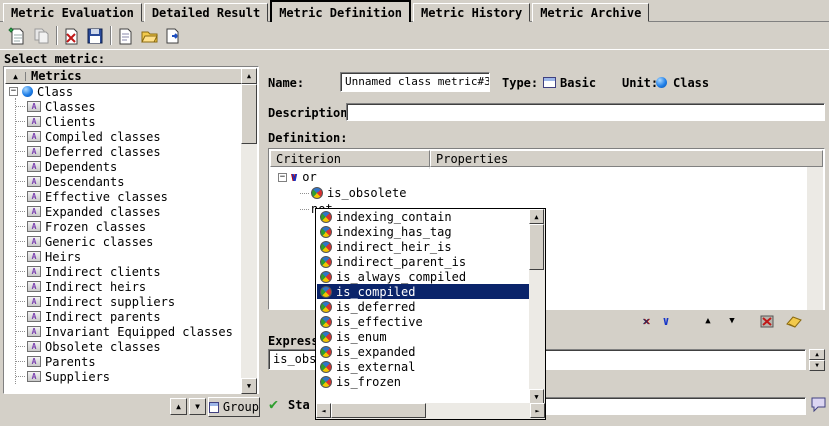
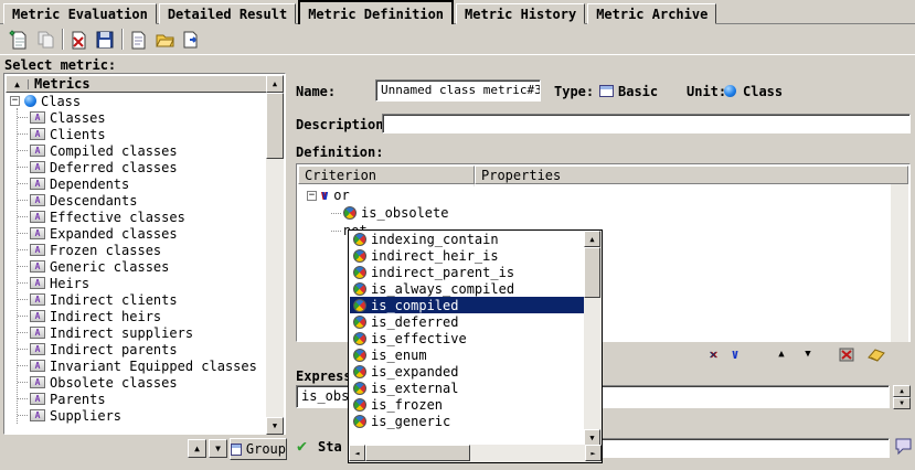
  Metric Evaluation Detailed Result Metric Definition Metric History Metric Archive
  Select metric:
  ▲
  Metrics
  −
  Class
  A
  Classes
  A
  Clients
  A
  Compiled classes
  A
  Deferred classes
  A
  Dependents
  A
  Descendants
  A
  Effective classes
  A
  Expanded classes
  A
  Frozen classes
  A
  Generic classes
  A
  Heirs
  A
  Indirect clients
  A
  Indirect heirs
  A
  Indirect suppliers
  A
  Indirect parents
  A
  Invariant Equipped classes
  A
  Obsolete classes
  A
  Parents
  A
  Suppliers
  ▲
  ▼
  ▲
  ▼
  Group
  Name:
  Unnamed class metric#3
  Type:
  Basic
  Unit:
  Class
  Description
  Definition:
  Criterion
  Properties
  −
  ∨
  or
  is_obsolete
  ✕
  ∨
  ▲
  ▼
  is_obs
  ✔
  Sta
  indexing_contain
- indexing_has_tag
  indirect_heir_is
  indirect_parent_is
  is_always_compiled
  is_compiled
  is_deferred
  is_effective
  is_enum
  is_expanded
  is_external
  is_frozen
+ is_generic
  ▲
  ▼
  ◄
  ►
